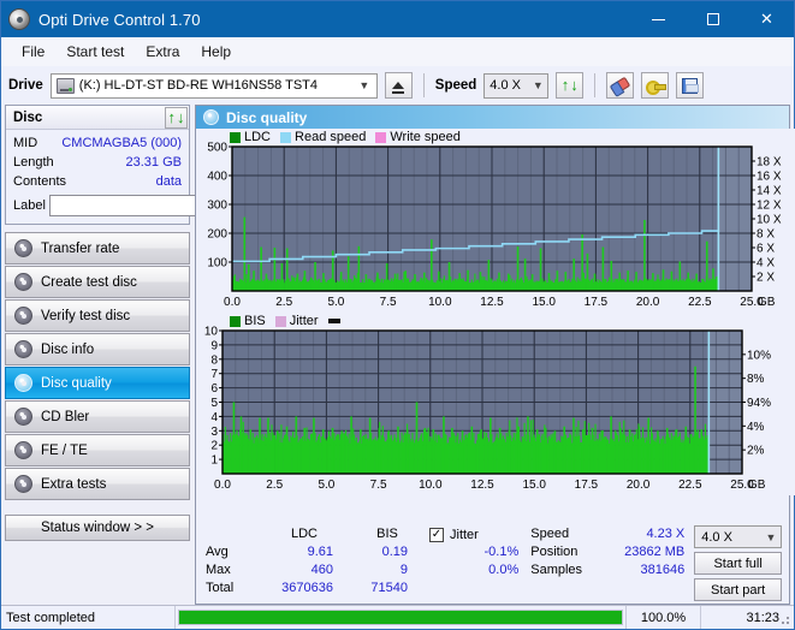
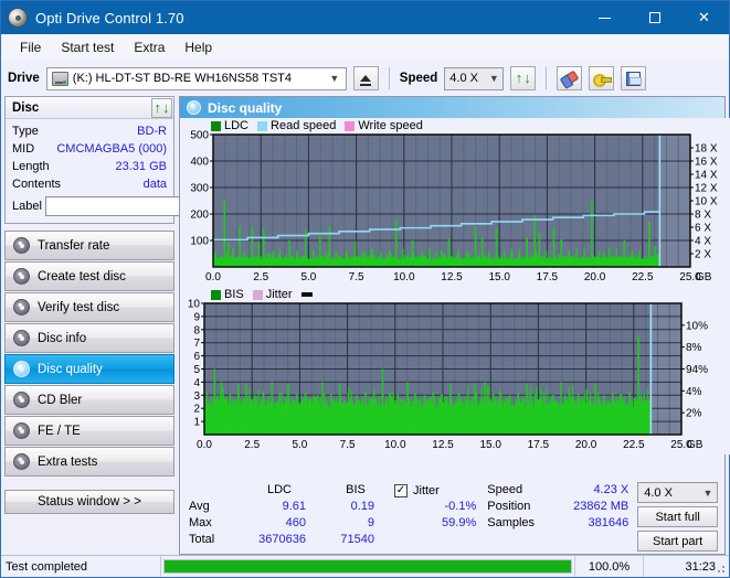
  Opti Drive Control 1.70
  ✕
  File
  Start test
  Extra
  Help
  Drive
  (K:) HL-DT-ST BD-RE WH16NS58 TST4
  ▼
  Speed
  4.0 X
  ▼
  ↑
  ↓
  Disc
  ↑
  ↓
+ Type
+ BD-R
  MID
  CMCMAGBA5 (000)
  Length
  23.31 GB
  Contents
  data
  Label
  Transfer rate
  Create test disc
  Verify test disc
  Disc info
  Disc quality
  CD Bler
  FE / TE
  Extra tests
  Status window > >
  Disc quality
  LDC
  Read speed
  Write speed
  100
  200
  300
  400
  500
  2 X
  4 X
  6 X
  8 X
  10 X
  12 X
  14 X
  16 X
  18 X
  0.0
  2.5
  5.0
  7.5
  10.0
  12.5
  15.0
  17.5
  20.0
  22.5
  25.0
  GB
  BIS
  Jitter
  1
  2
  3
  4
  5
  6
  7
  8
  9
  10
  2%
  4%
  94%
  8%
  10%
  0.0
  2.5
  5.0
  7.5
  10.0
  12.5
  15.0
  17.5
  20.0
  22.5
  25.0
  GB
  LDC
  BIS
  Avg
  9.61
  0.19
  Max
  460
  9
  Total
  3670636
  71540
  ✓
  Jitter
  -0.1%
- 0.0%
+ 59.9%
  Speed
  4.23 X
  Position
  23862 MB
  Samples
  381646
  4.0 X
  ▼
  Start full
  Start part
  Test completed
  100.0%
  31:23
